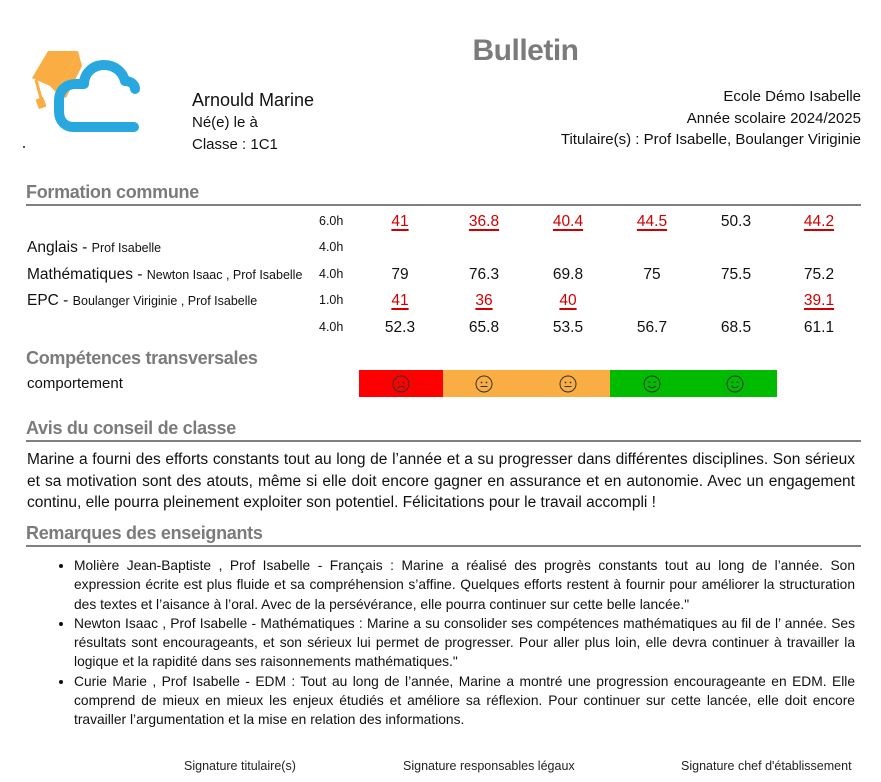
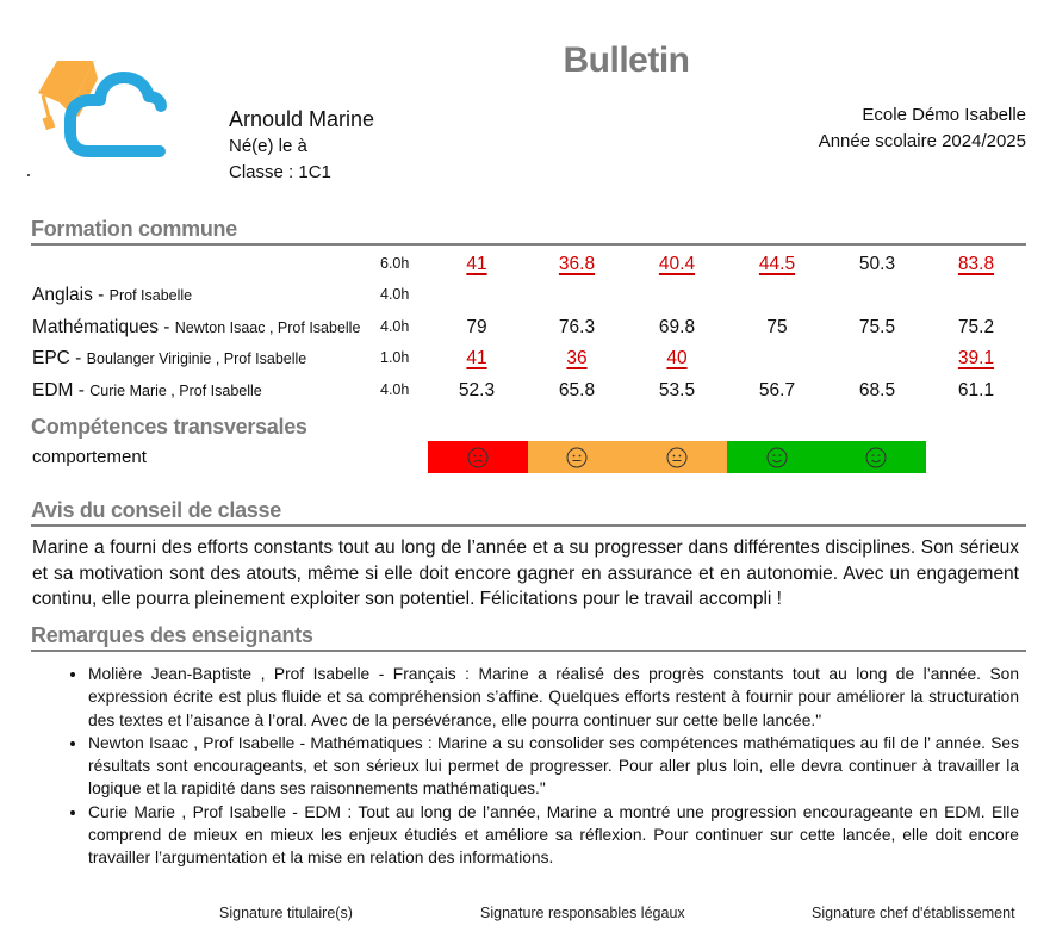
  Bulletin
  Arnould Marine
  Né(e) le à
  Classe : 1C1
  Ecole Démo Isabelle
  Année scolaire 2024/2025
- Titulaire(s) : Prof Isabelle, Boulanger Viriginie
  Formation commune
  6.0h
  41
  36.8
  40.4
  44.5
  50.3
- 44.2
+ 83.8
  Anglais - Prof Isabelle
  4.0h
  Mathématiques - Newton Isaac , Prof Isabelle
  4.0h
  79
  76.3
  69.8
  75
  75.5
  75.2
  EPC - Boulanger Viriginie , Prof Isabelle
  1.0h
  41
  36
  40
  39.1
+ EDM - Curie Marie , Prof Isabelle
  4.0h
  52.3
  65.8
  53.5
  56.7
  68.5
  61.1
  Compétences transversales
  comportement
  Avis du conseil de classe
  Marine a fourni des efforts constants tout au long de l’année et a su progresser dans différentes disciplines. Son sérieux et sa motivation sont des atouts, même si elle doit encore gagner en assurance et en autonomie. Avec un engagement continu, elle pourra pleinement exploiter son potentiel. Félicitations pour le travail accompli !
  Remarques des enseignants
  Molière Jean-Baptiste , Prof Isabelle - Français : Marine a réalisé des progrès constants tout au long de l’année. Son expression écrite est plus fluide et sa compréhension s’affine. Quelques efforts restent à fournir pour améliorer la structuration des textes et l’aisance à l’oral. Avec de la persévérance, elle pourra continuer sur cette belle lancée."
  Newton Isaac , Prof Isabelle - Mathématiques : Marine a su consolider ses compétences mathématiques au fil de l’ année. Ses résultats sont encourageants, et son sérieux lui permet de progresser. Pour aller plus loin, elle devra continuer à travailler la logique et la rapidité dans ses raisonnements mathématiques."
  Curie Marie , Prof Isabelle - EDM : Tout au long de l’année, Marine a montré une progression encourageante en EDM. Elle comprend de mieux en mieux les enjeux étudiés et améliore sa réflexion. Pour continuer sur cette lancée, elle doit encore travailler l’argumentation et la mise en relation des informations.
  Signature titulaire(s)
  Signature responsables légaux
  Signature chef d'établissement
